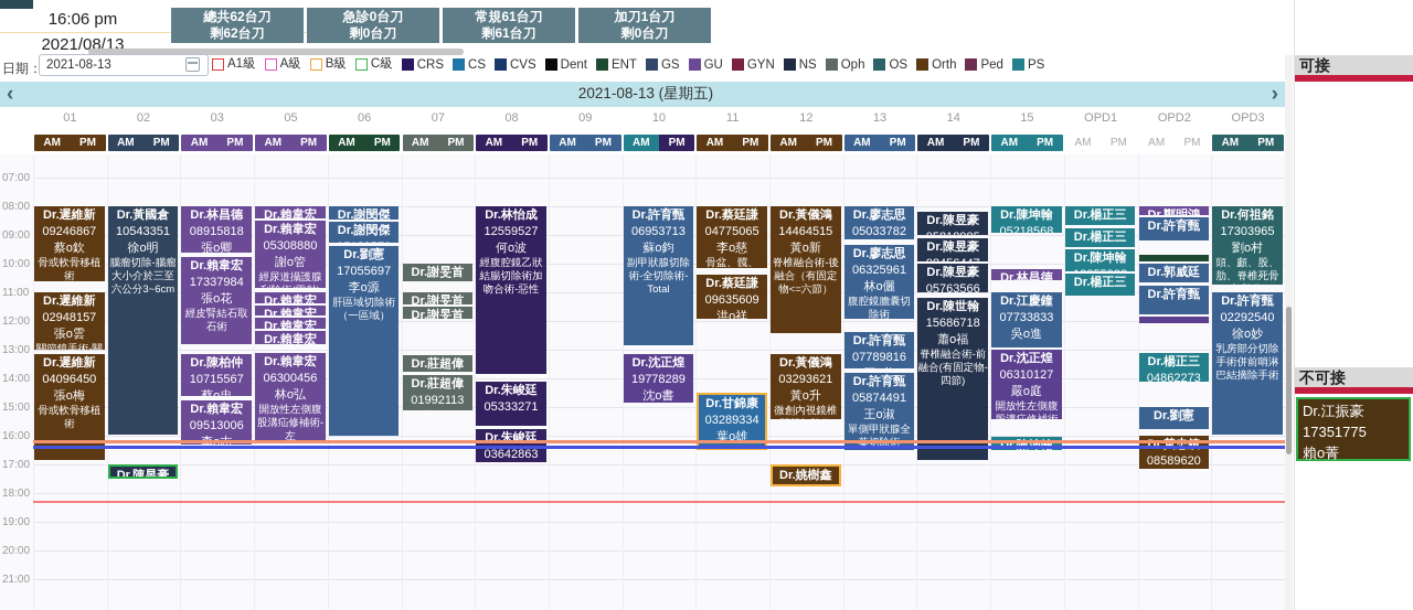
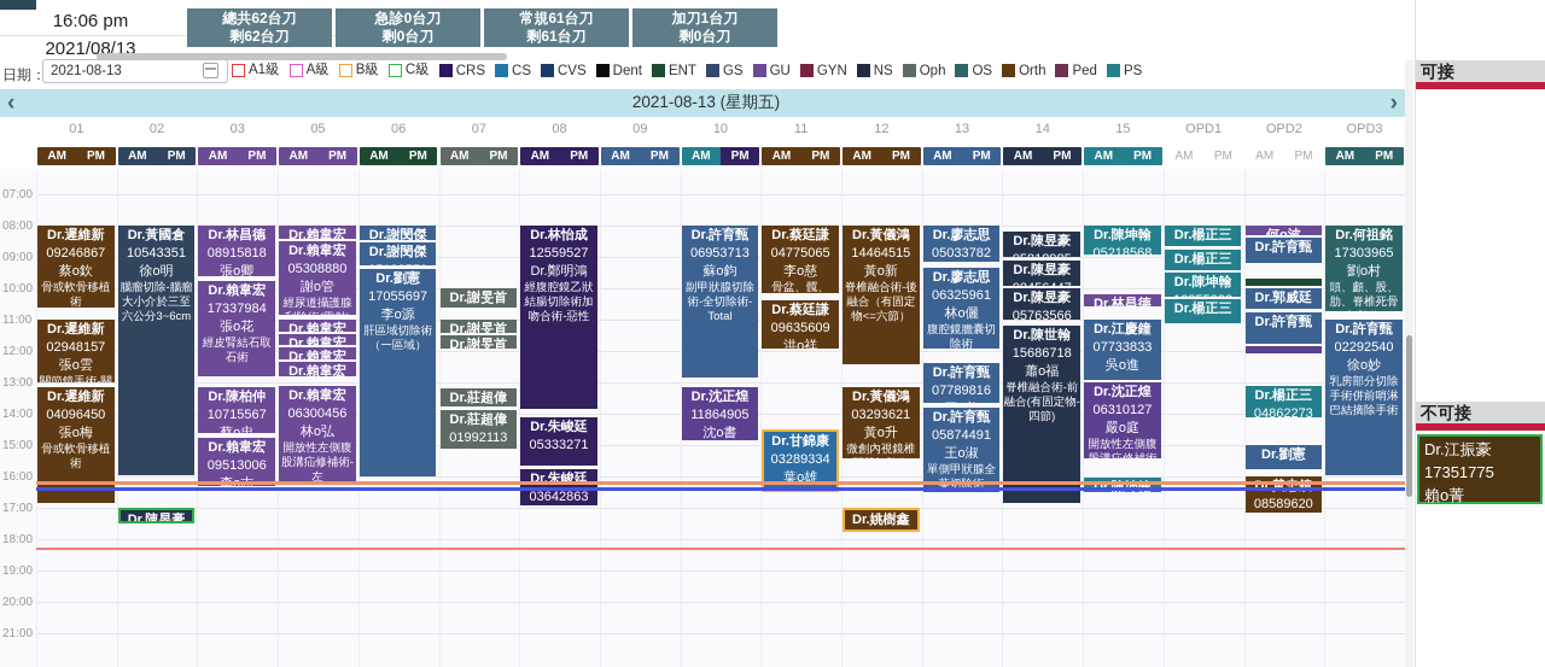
  16:06 pm
  2021/08/13
  總共62台刀
  剩62台刀
  急診0台刀
  剩0台刀
  常規61台刀
  剩61台刀
  加刀1台刀
  剩0台刀
  日期：
  2021-08-13
  A1級
  A級
  B級
  C級
  CRS
  CS
  CVS
  Dent
  ENT
  GS
  GU
  GYN
  NS
  Oph
  OS
  Orth
  Ped
  PS
  ‹
  2021-08-13 (星期五)
  ›
  01
  AM
  PM
  02
  AM
  PM
  03
  AM
  PM
  05
  AM
  PM
  06
  AM
  PM
  07
  AM
  PM
  08
  AM
  PM
  09
  AM
  PM
  10
  AM
  PM
  11
  AM
  PM
  12
  AM
  PM
  13
  AM
  PM
  14
  AM
  PM
  15
  AM
  PM
  OPD1
  AM
  PM
  OPD2
  AM
  PM
  OPD3
  AM
  PM
  07:00
  08:00
  09:00
  10:00
  11:00
  12:00
  13:00
  14:00
  15:00
  16:00
  17:00
  18:00
  19:00
  20:00
  21:00
  Dr.遲維新
  09246867
  蔡o欽
  骨或軟骨移植術
  Dr.遲維新
  02948157
  張o雲
  Dr.遲維新
  04096450
  張o梅
  骨或軟骨移植術
  Dr.黃國倉
  10543351
  徐o明
  腦瘤切除-腦瘤大小介於三至六公分3~6cm
  Dr.陳昱豪
  Dr.林昌德
  08915818
  張o卿
  Dr.賴韋宏
  17337984
  張o花
  經皮腎結石取石術
  Dr.陳柏仲
  10715567
  蔡o忠
  Dr.賴韋宏
  09513006
  Dr.賴韋宏
  Dr.賴韋宏
  05308880
  謝o管
  Dr.賴韋宏
  Dr.賴韋宏
  Dr.賴韋宏
  Dr.賴韋宏
  Dr.賴韋宏
  06300456
  林o弘
  開放性左側腹股溝疝修補術-左
  Dr.謝閔傑
  Dr.謝閔傑
  Dr.劉憲
  17055697
  李o源
  肝區域切除術（一區域）
  Dr.謝旻首
  Dr.謝旻首
  Dr.謝旻首
  Dr.莊超偉
  Dr.莊超偉
  01992113
  Dr.林怡成
  12559527
- 何o波
+ Dr.鄭明鴻
  經腹腔鏡乙狀結腸切除術加吻合術-惡性
  Dr.朱峻廷
  05333271
  Dr.朱峻廷
  03642863
  Dr.許育甄
  06953713
  蘇o鈞
  副甲狀腺切除術-全切除術-Total
  Dr.沈正煌
- 19778289
+ 11864905
  沈o書
  Dr.蔡廷謙
  04775065
  李o慈
  Dr.蔡廷謙
  09635609
  洪o祥
  Dr.甘錦康
  03289334
  葉o雄
  Dr.黃儀鴻
  14464515
  黃o新
  脊椎融合術-後融合（有固定物<=六節）
  Dr.黃儀鴻
  03293621
  黃o升
  Dr.姚樹鑫
  Dr.廖志思
  05033782
  Dr.廖志思
  06325961
  林o儷
  腹腔鏡膽囊切除術
  Dr.許育甄
  07789816
  Dr.許育甄
  05874491
  王o淑
  Dr.陳昱豪
  Dr.陳昱豪
  Dr.陳昱豪
  05763566
  Dr.陳世翰
  15686718
  蕭o福
  脊椎融合術-前融合(有固定物-四節)
  Dr.陳坤翰
  05218568
  Dr.林昌德
  Dr.江慶鐘
  07733833
  吳o進
  Dr.沈正煌
  06310127
  嚴o庭
  Dr.楊正三
  Dr.楊正三
  Dr.陳坤翰
  Dr.楊正三
- Dr.鄭明鴻
+ 何o波
  Dr.許育甄
  Dr.郭威廷
  Dr.許育甄
  Dr.楊正三
  04862273
  Dr.劉憲
  08589620
  Dr.何祖銘
  17303965
  劉o村
  頭、顱、股、肋、脊椎死骨
  Dr.許育甄
  02292540
  徐o妙
  乳房部分切除手術併前哨淋巴結摘除手術
  可接
  不可接
  Dr.江振豪
  17351775
  賴o菁
